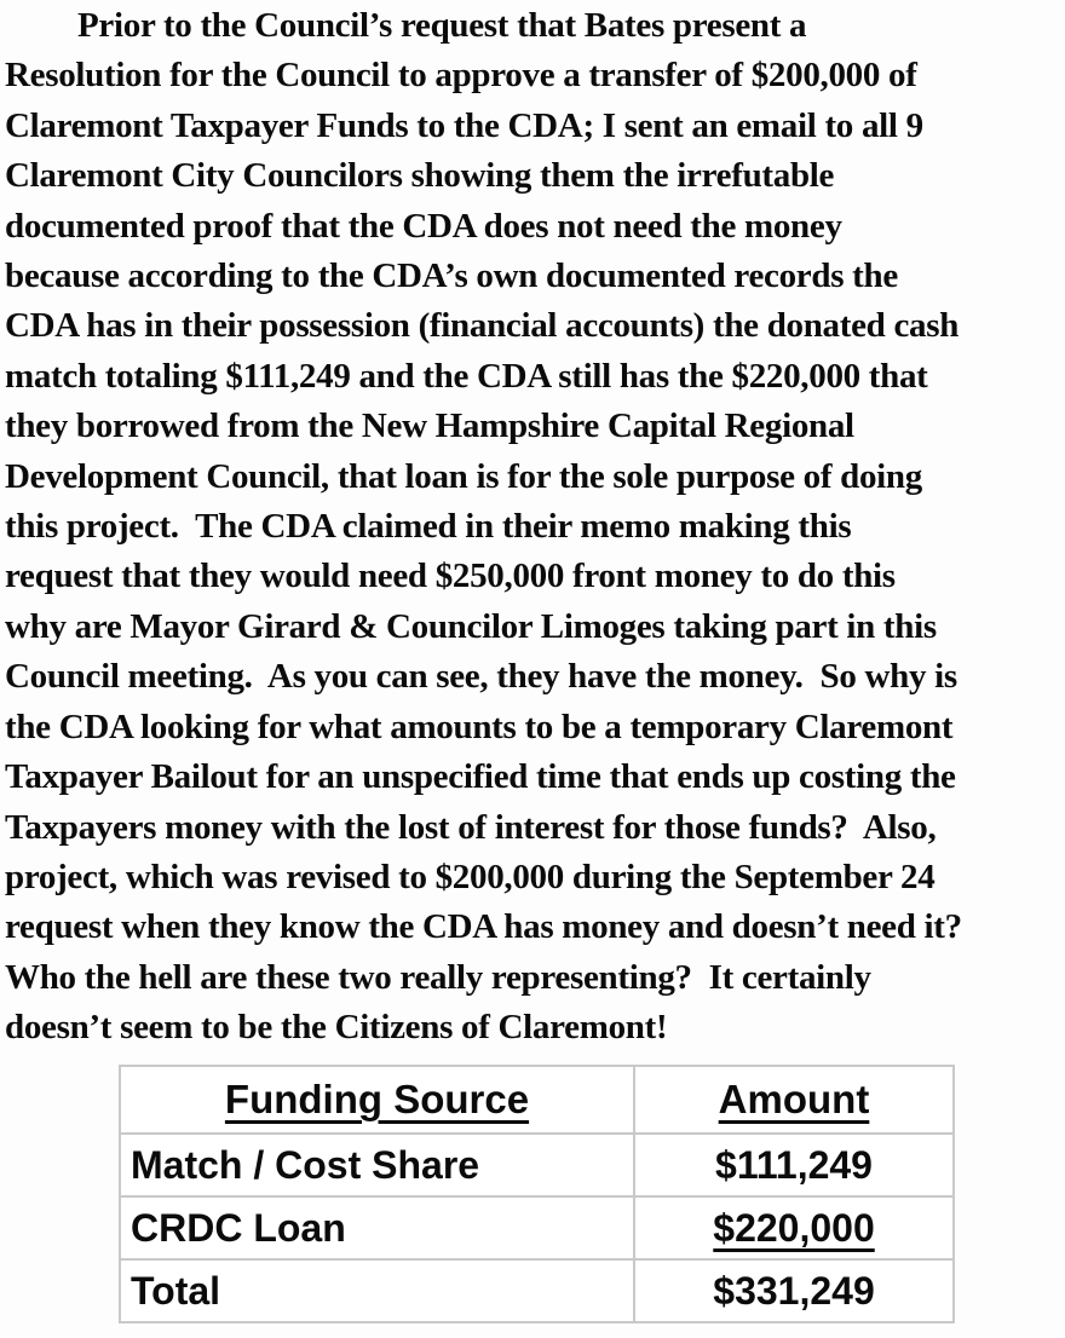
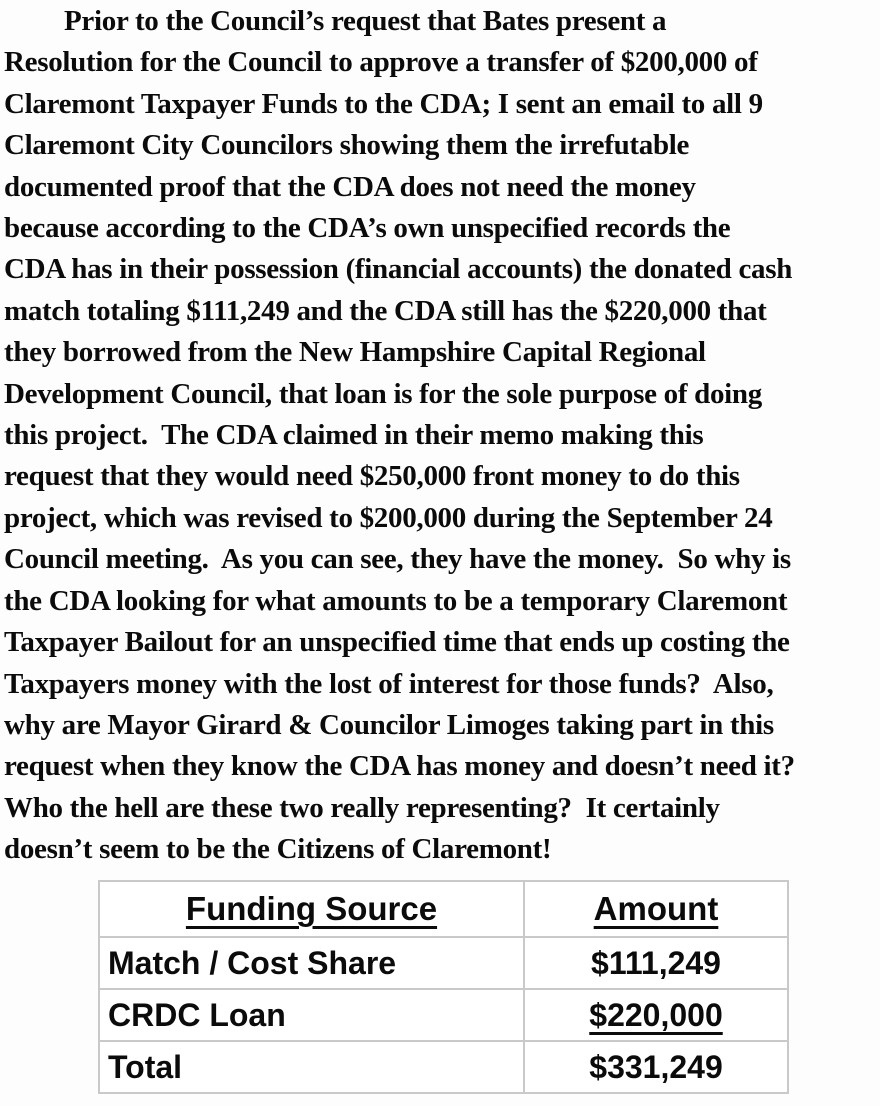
  Prior to the Council’s request that Bates present a
  Resolution for the Council to approve a transfer of $200,000 of
  Claremont Taxpayer Funds to the CDA; I sent an email to all 9
  Claremont City Councilors showing them the irrefutable
  documented proof that the CDA does not need the money
- because according to the CDA’s own documented records the
+ because according to the CDA’s own unspecified records the
  CDA has in their possession (financial accounts) the donated cash
  match totaling $111,249 and the CDA still has the $220,000 that
  they borrowed from the New Hampshire Capital Regional
  Development Council, that loan is for the sole purpose of doing
  this project. The CDA claimed in their memo making this
  request that they would need $250,000 front money to do this
- why are Mayor Girard & Councilor Limoges taking part in this
+ project, which was revised to $200,000 during the September 24
  Council meeting. As you can see, they have the money. So why is
  the CDA looking for what amounts to be a temporary Claremont
  Taxpayer Bailout for an unspecified time that ends up costing the
  Taxpayers money with the lost of interest for those funds? Also,
- project, which was revised to $200,000 during the September 24
+ why are Mayor Girard & Councilor Limoges taking part in this
  request when they know the CDA has money and doesn’t need it?
  Who the hell are these two really representing? It certainly
  doesn’t seem to be the Citizens of Claremont!
  Funding Source	Amount
  Match / Cost Share	$111,249
  CRDC Loan	$220,000
  Total	$331,249
